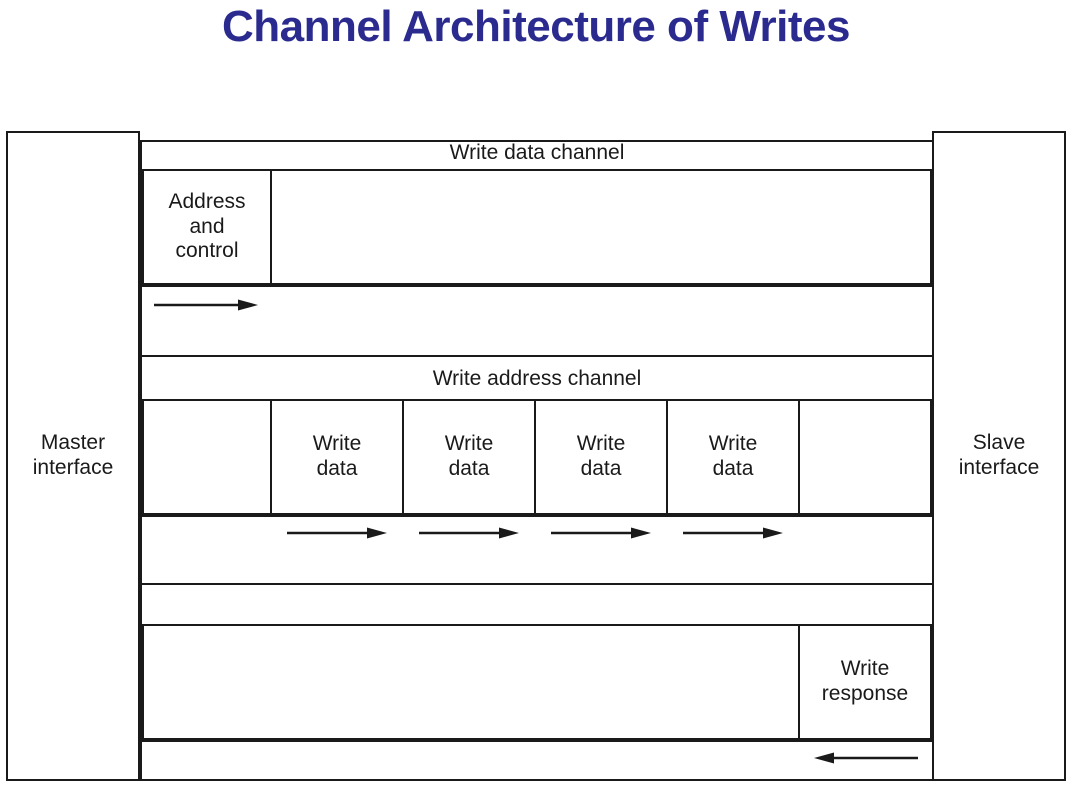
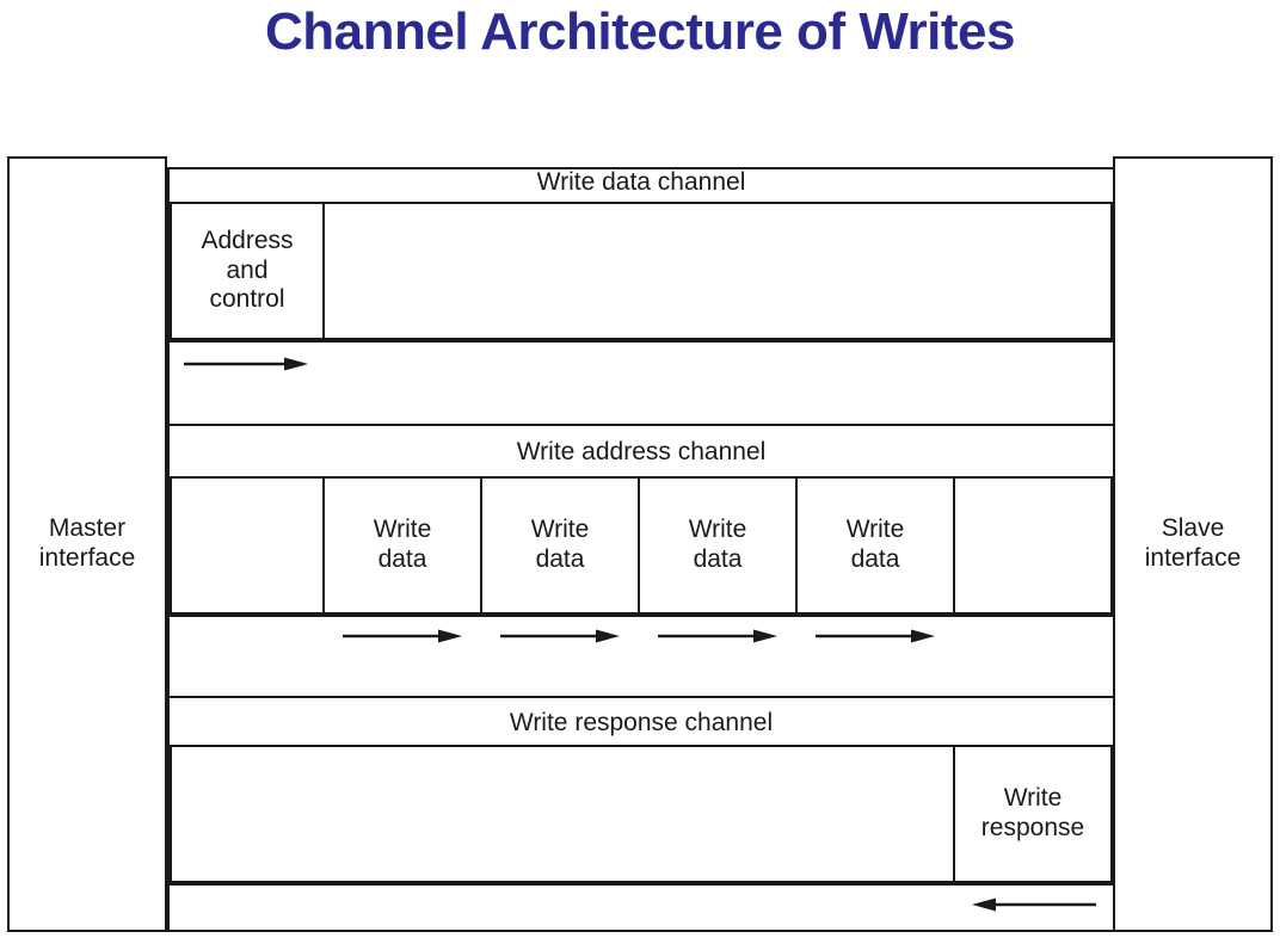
  Channel Architecture of Writes
  Master
  interface
  Slave
  interface
  Write data channel
  Address
  and
  control
  Write address channel
  Write
  data
  Write
  data
  Write
  data
  Write
  data
+ Write response channel
  Write
  response
